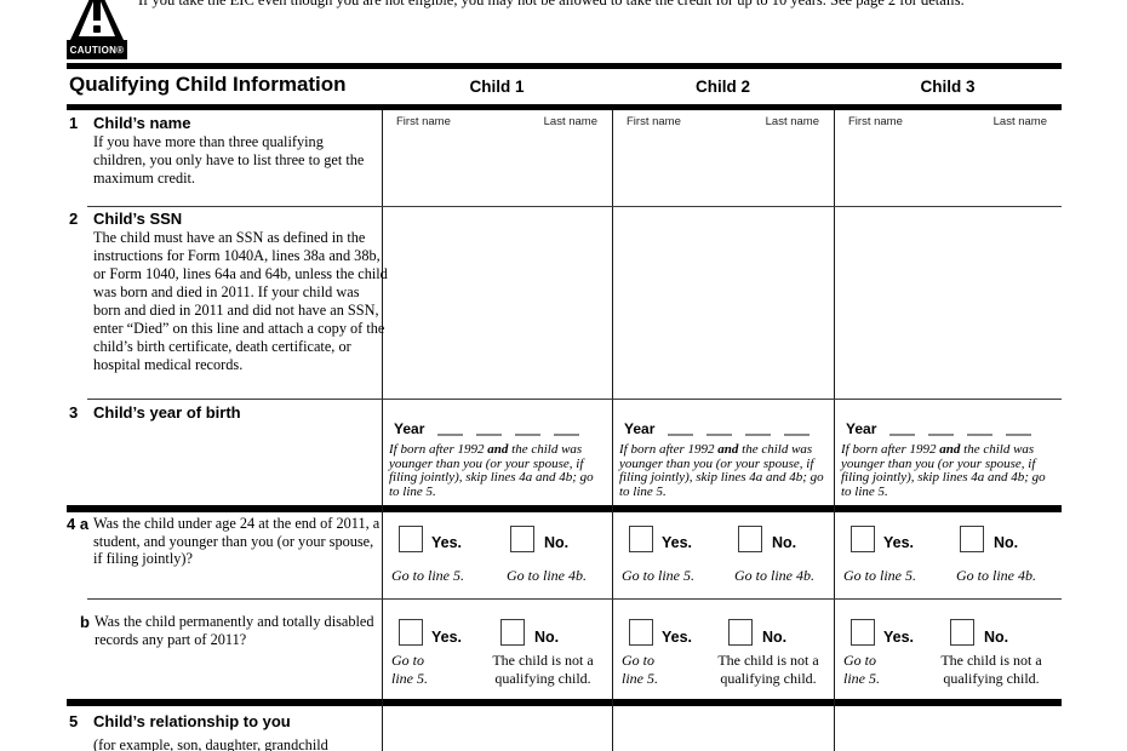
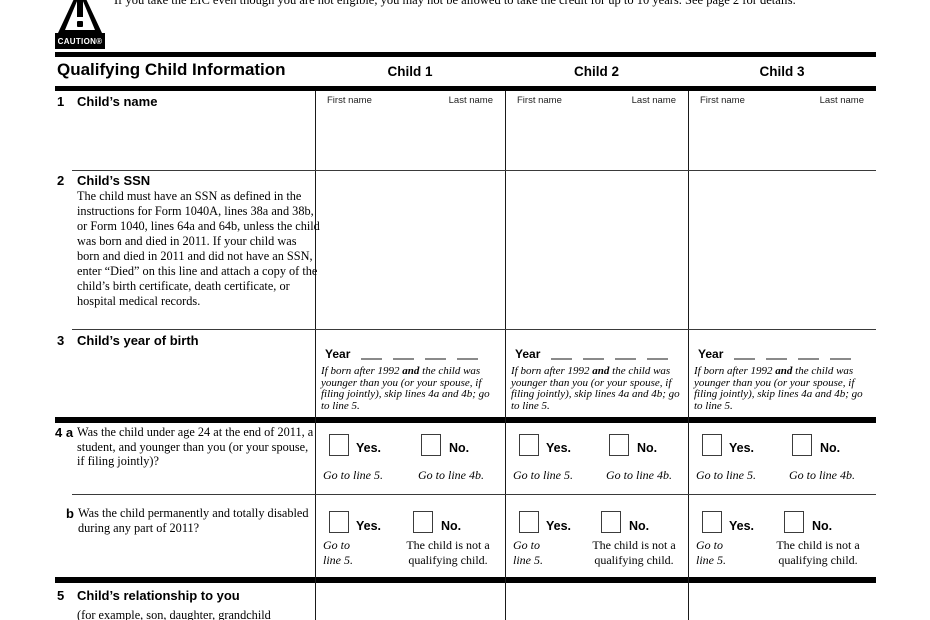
  CAUTION®
  If you take the EIC even though you are not eligible, you may not be allowed to take the credit for up to 10 years. See page 2 for details.
  Qualifying Child Information
  Child 1
  Child 2
  Child 3
  1
  Child’s name
- If you have more than three qualifying children, you only have to list three to get the maximum credit.
  First name
  Last name
  First name
  Last name
  First name
  Last name
  2
  Child’s SSN
  The child must have an SSN as defined in the instructions for Form 1040A, lines 38a and 38b, or Form 1040, lines 64a and 64b, unless the child was born and died in 2011. If your child was born and died in 2011 and did not have an SSN, enter “Died” on this line and attach a copy of the child’s birth certificate, death certificate, or hospital medical records.
  3
  Child’s year of birth
  Year
  Year
  Year
  If born after 1992 and the child was younger than you (or your spouse, if filing jointly), skip lines 4a and 4b; go to line 5.
  If born after 1992 and the child was younger than you (or your spouse, if filing jointly), skip lines 4a and 4b; go to line 5.
  If born after 1992 and the child was younger than you (or your spouse, if filing jointly), skip lines 4a and 4b; go to line 5.
  4 a
  Was the child under age 24 at the end of 2011, a student, and younger than you (or your spouse, if filing jointly)?
  Yes.
  No.
  Go to line 5.
  Go to line 4b.
  Yes.
  No.
  Go to line 5.
  Go to line 4b.
  Yes.
  No.
  Go to line 5.
  Go to line 4b.
  b
- Was the child permanently and totally disabled records any part of 2011?
+ Was the child permanently and totally disabled during any part of 2011?
  Yes.
  No.
  Go to
  line 5.
  The child is not a
  qualifying child.
  Yes.
  No.
  Go to
  line 5.
  The child is not a
  qualifying child.
  Yes.
  No.
  Go to
  line 5.
  The child is not a
  qualifying child.
  5
  Child’s relationship to you
  (for example, son, daughter, grandchild
